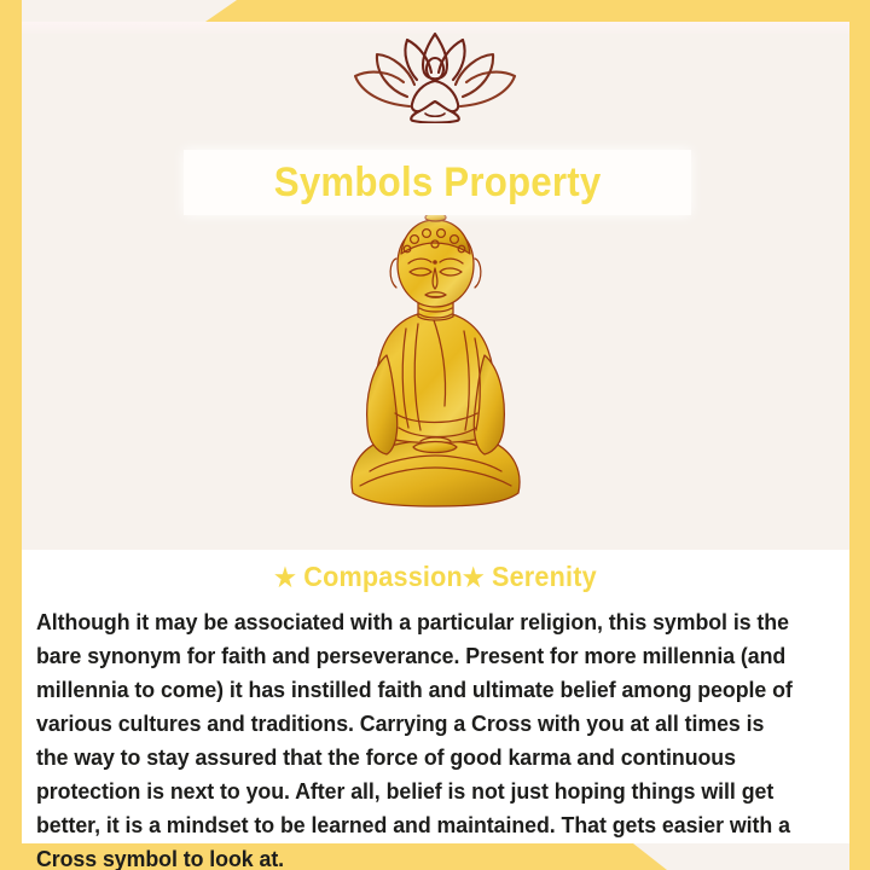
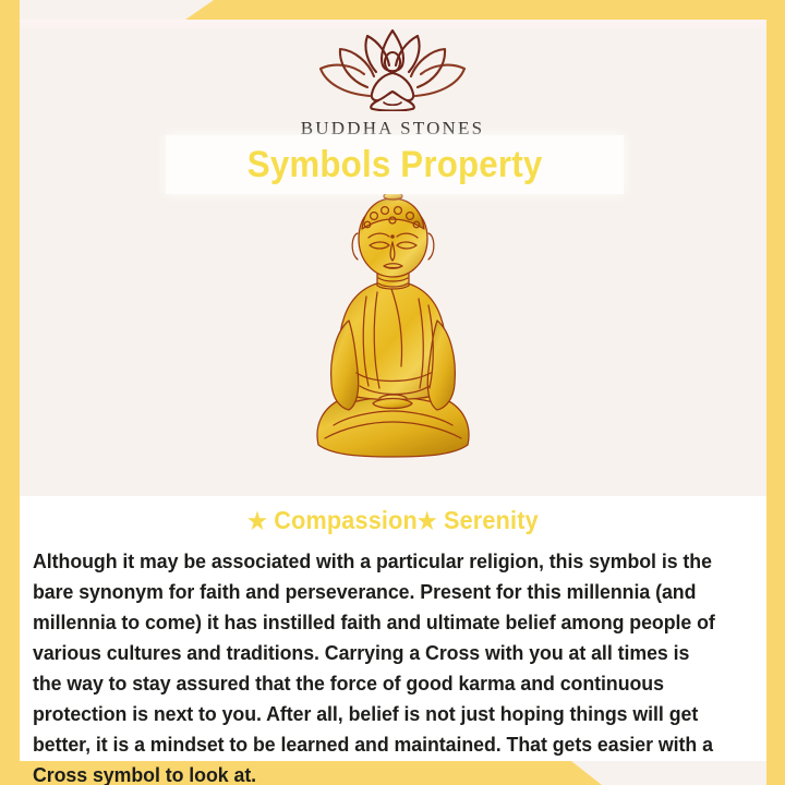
+ BUDDHA STONES
  Symbols Property
  ★ Compassion★ Serenity
- Although it may be associated with a particular religion, this symbol is the bare synonym for faith and perseverance. Present for more millennia (and millennia to come) it has instilled faith and ultimate belief among people of various cultures and traditions. Carrying a Cross with you at all times is the way to stay assured that the force of good karma and continuous protection is next to you. After all, belief is not just hoping things will get better, it is a mindset to be learned and maintained. That gets easier with a Cross symbol to look at.
+ Although it may be associated with a particular religion, this symbol is the bare synonym for faith and perseverance. Present for this millennia (and millennia to come) it has instilled faith and ultimate belief among people of various cultures and traditions. Carrying a Cross with you at all times is the way to stay assured that the force of good karma and continuous protection is next to you. After all, belief is not just hoping things will get better, it is a mindset to be learned and maintained. That gets easier with a Cross symbol to look at.
